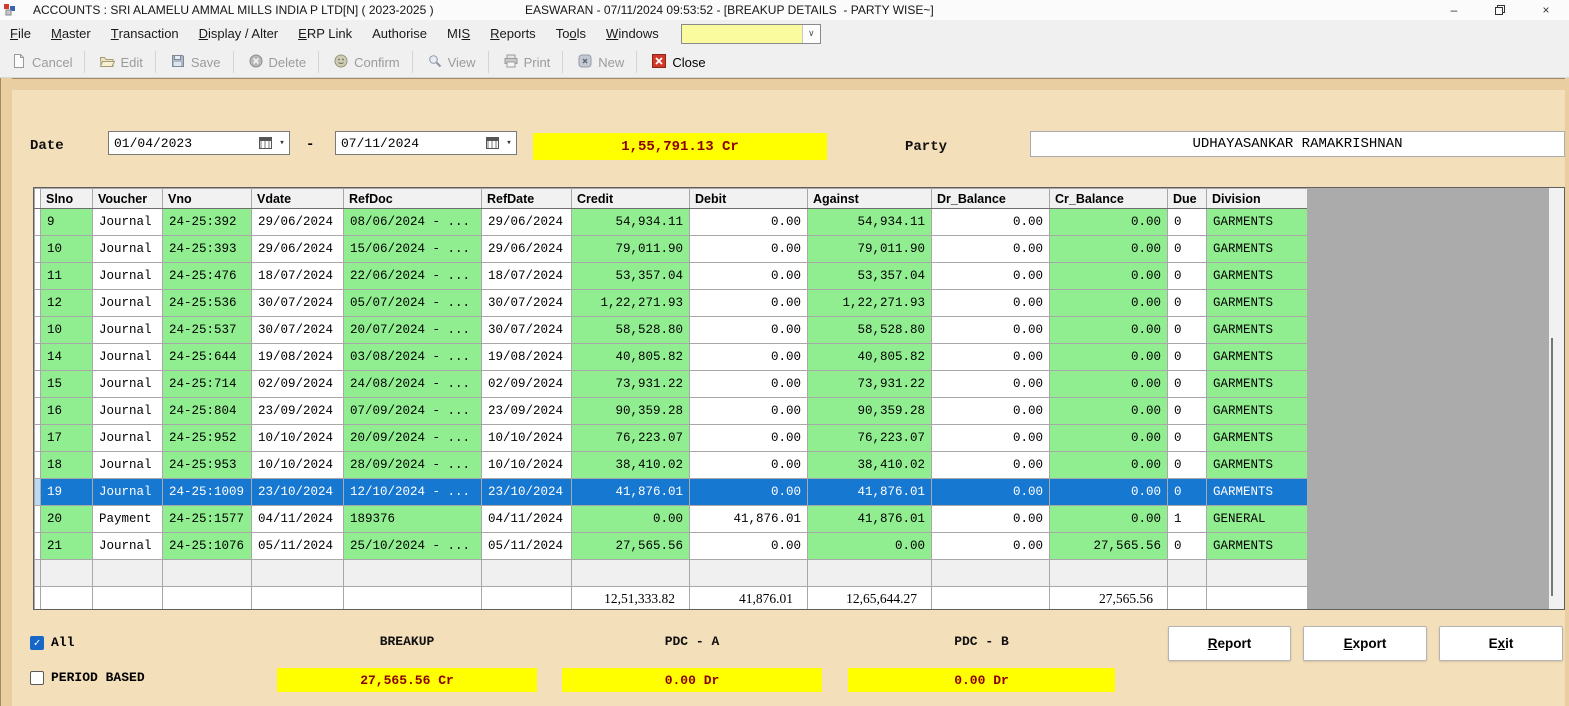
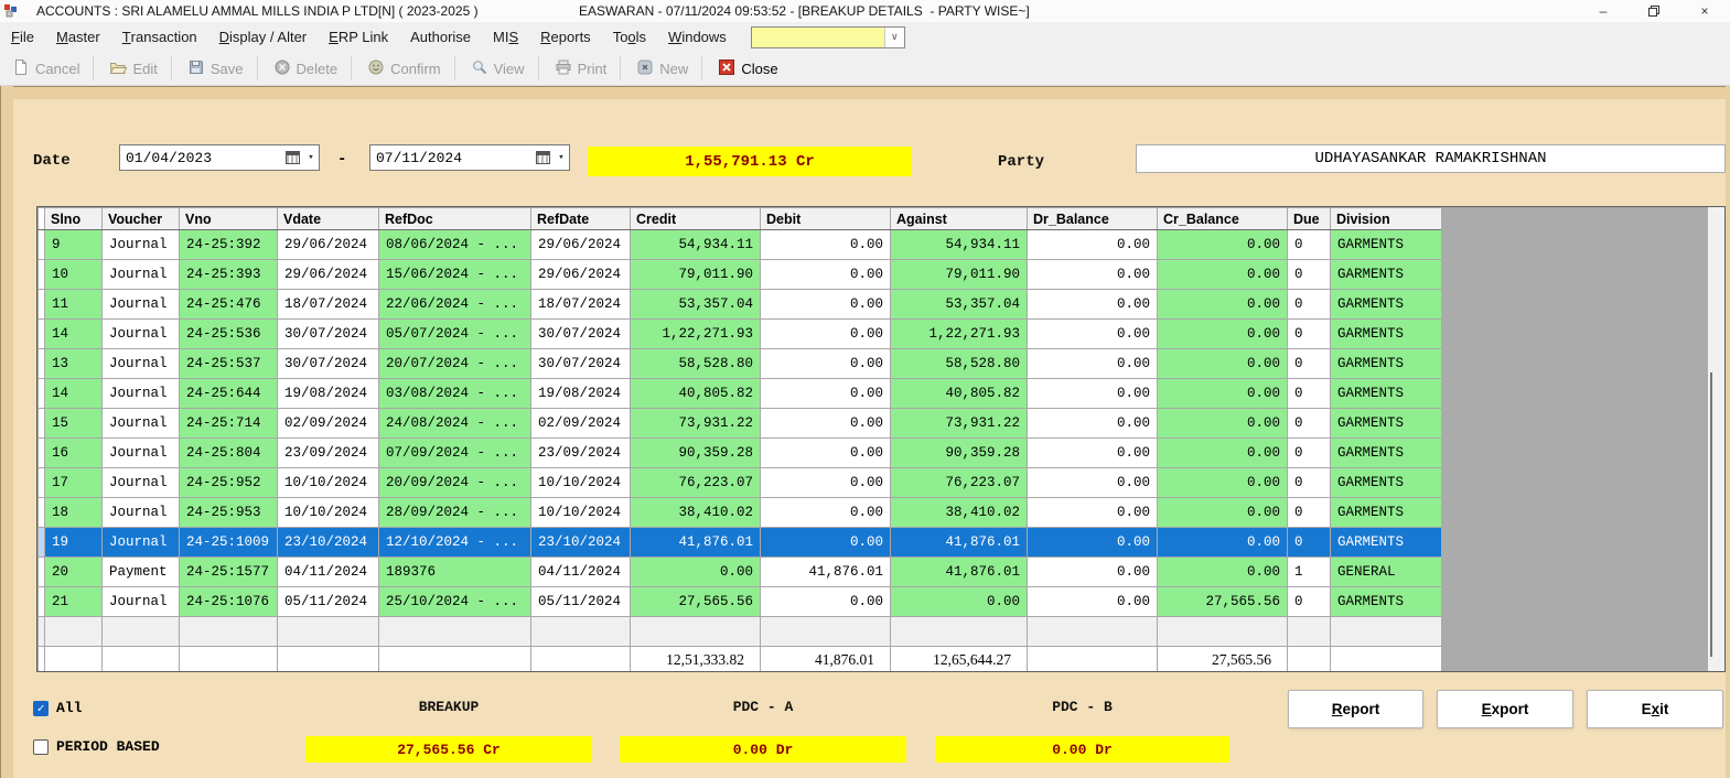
  ACCOUNTS : SRI ALAMELU AMMAL MILLS INDIA P LTD[N] ( 2023-2025 )
  EASWARAN - 07/11/2024 09:53:52 - [BREAKUP DETAILS - PARTY WISE~]
  –
  ×
  F
  ile
  M
  aster
  T
  ransaction
  D
  isplay / Alter
  E
  RP Link
  Authorise
  MI
  S
  R
  eports
  To
  o
  ls
  W
  indows
  ∨
  Cancel
  Edit
  Save
  Delete
  Confirm
  View
  Print
  New
  Close
  Date
  01/04/2023
  ▾
  -
  07/11/2024
  ▾
  1,55,791.13 Cr
  Party
  UDHAYASANKAR RAMAKRISHNAN
  	Slno	Voucher	Vno	Vdate	RefDoc	RefDate	Credit	Debit	Against	Dr_Balance	Cr_Balance	Due	Division
  	9	Journal	24-25:392	29/06/2024	08/06/2024 - ...	29/06/2024	54,934.11	0.00	54,934.11	0.00	0.00	0	GARMENTS
  	10	Journal	24-25:393	29/06/2024	15/06/2024 - ...	29/06/2024	79,011.90	0.00	79,011.90	0.00	0.00	0	GARMENTS
  	11	Journal	24-25:476	18/07/2024	22/06/2024 - ...	18/07/2024	53,357.04	0.00	53,357.04	0.00	0.00	0	GARMENTS
- 	12	Journal	24-25:536	30/07/2024	05/07/2024 - ...	30/07/2024	1,22,271.93	0.00	1,22,271.93	0.00	0.00	0	GARMENTS
+ 	14	Journal	24-25:536	30/07/2024	05/07/2024 - ...	30/07/2024	1,22,271.93	0.00	1,22,271.93	0.00	0.00	0	GARMENTS
- 	10	Journal	24-25:537	30/07/2024	20/07/2024 - ...	30/07/2024	58,528.80	0.00	58,528.80	0.00	0.00	0	GARMENTS
+ 	13	Journal	24-25:537	30/07/2024	20/07/2024 - ...	30/07/2024	58,528.80	0.00	58,528.80	0.00	0.00	0	GARMENTS
  	14	Journal	24-25:644	19/08/2024	03/08/2024 - ...	19/08/2024	40,805.82	0.00	40,805.82	0.00	0.00	0	GARMENTS
  	15	Journal	24-25:714	02/09/2024	24/08/2024 - ...	02/09/2024	73,931.22	0.00	73,931.22	0.00	0.00	0	GARMENTS
  	16	Journal	24-25:804	23/09/2024	07/09/2024 - ...	23/09/2024	90,359.28	0.00	90,359.28	0.00	0.00	0	GARMENTS
  	17	Journal	24-25:952	10/10/2024	20/09/2024 - ...	10/10/2024	76,223.07	0.00	76,223.07	0.00	0.00	0	GARMENTS
  	18	Journal	24-25:953	10/10/2024	28/09/2024 - ...	10/10/2024	38,410.02	0.00	38,410.02	0.00	0.00	0	GARMENTS
  	19	Journal	24-25:1009	23/10/2024	12/10/2024 - ...	23/10/2024	41,876.01	0.00	41,876.01	0.00	0.00	0	GARMENTS
  	20	Payment	24-25:1577	04/11/2024	189376	04/11/2024	0.00	41,876.01	41,876.01	0.00	0.00	1	GENERAL
  	21	Journal	24-25:1076	05/11/2024	25/10/2024 - ...	05/11/2024	27,565.56	0.00	0.00	0.00	27,565.56	0	GARMENTS
  							12,51,333.82	41,876.01	12,65,644.27		27,565.56
  ✓
  All
  PERIOD BASED
  BREAKUP
  PDC - A
  PDC - B
  27,565.56 Cr
  0.00 Dr
  0.00 Dr
  R
  eport
  E
  xport
  E
  x
  it
